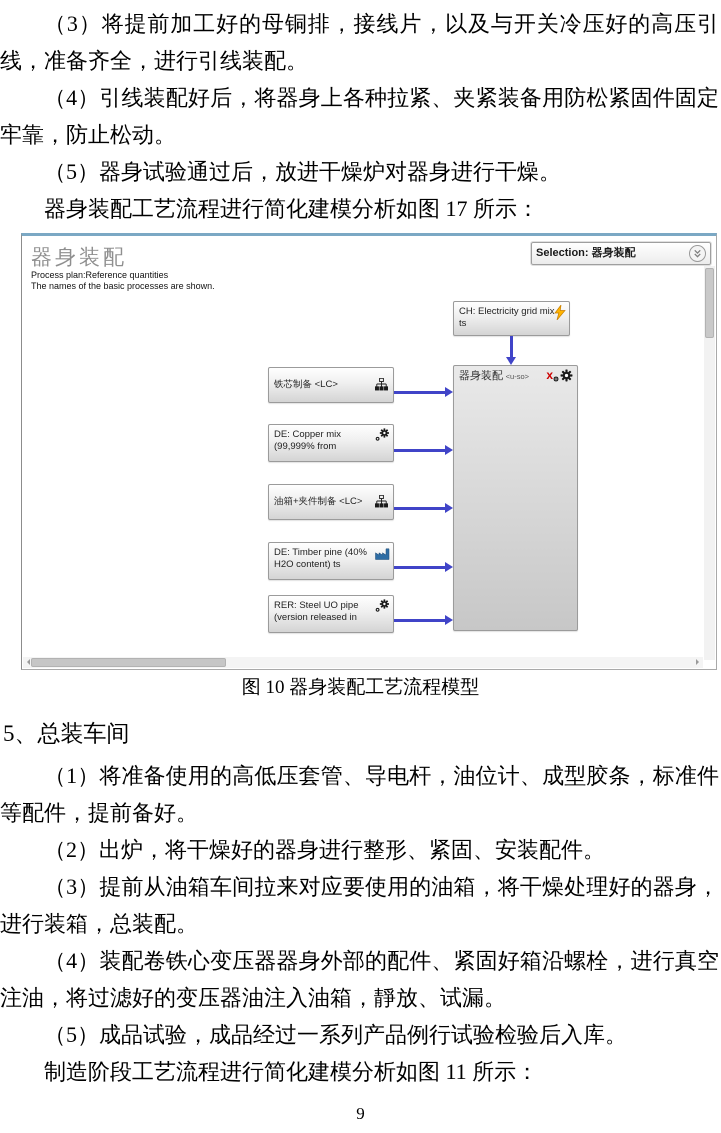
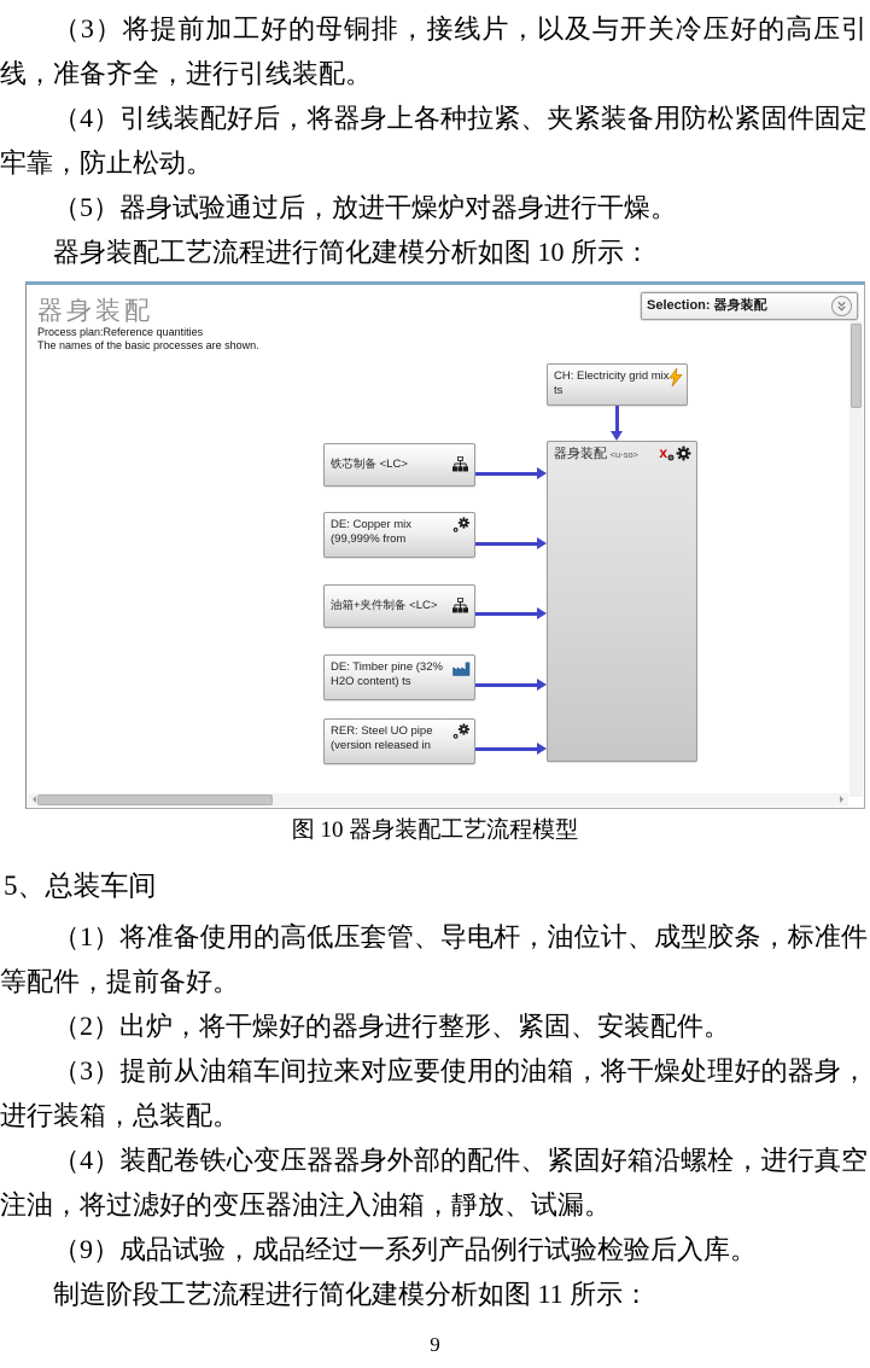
  （3）将提前加工好的母铜排，接线片，以及与开关冷压好的高压引线，准备齐全，进行引线装配。
  （4）引线装配好后，将器身上各种拉紧、夹紧装备用防松紧固件固定牢靠，防止松动。
  （5）器身试验通过后，放进干燥炉对器身进行干燥。
- 器身装配工艺流程进行简化建模分析如图 17 所示：
+ 器身装配工艺流程进行简化建模分析如图 10 所示：
  器身装配
  Process plan:Reference quantities
  The names of the basic processes are shown.
  Selection: 器身装配
  CH: Electricity grid mix
  ts
  器身装配 <u-so>
  x
  铁芯制备 <LC>
  DE: Copper mix
  (99,999% from
  油箱+夹件制备 <LC>
- DE: Timber pine (40%
+ DE: Timber pine (32%
  H2O content) ts
  RER: Steel UO pipe
  (version released in
  图 10 器身装配工艺流程模型
  5、总装车间
  （1）将准备使用的高低压套管、导电杆，油位计、成型胶条，标准件等配件，提前备好。
  （2）出炉，将干燥好的器身进行整形、紧固、安装配件。
  （3）提前从油箱车间拉来对应要使用的油箱，将干燥处理好的器身，进行装箱，总装配。
  （4）装配卷铁心变压器器身外部的配件、紧固好箱沿螺栓，进行真空注油，将过滤好的变压器油注入油箱，靜放、试漏。
- （5）成品试验，成品经过一系列产品例行试验检验后入库。
+ （9）成品试验，成品经过一系列产品例行试验检验后入库。
  制造阶段工艺流程进行简化建模分析如图 11 所示：
  9
